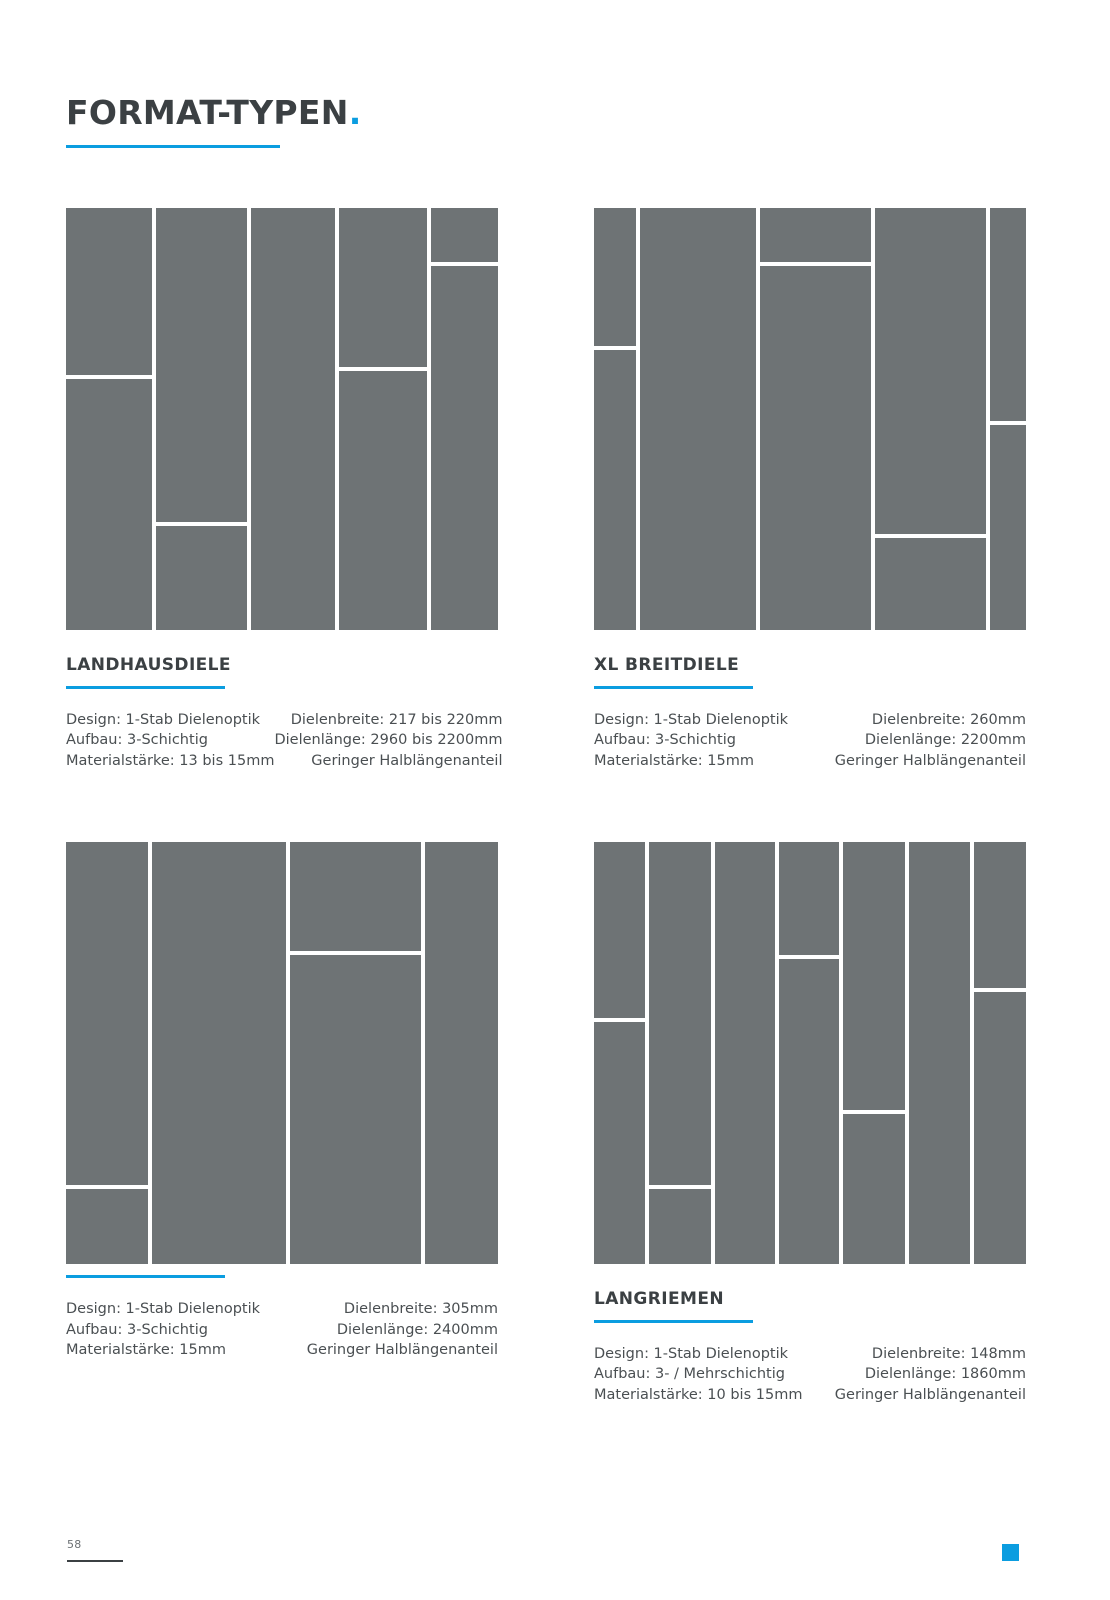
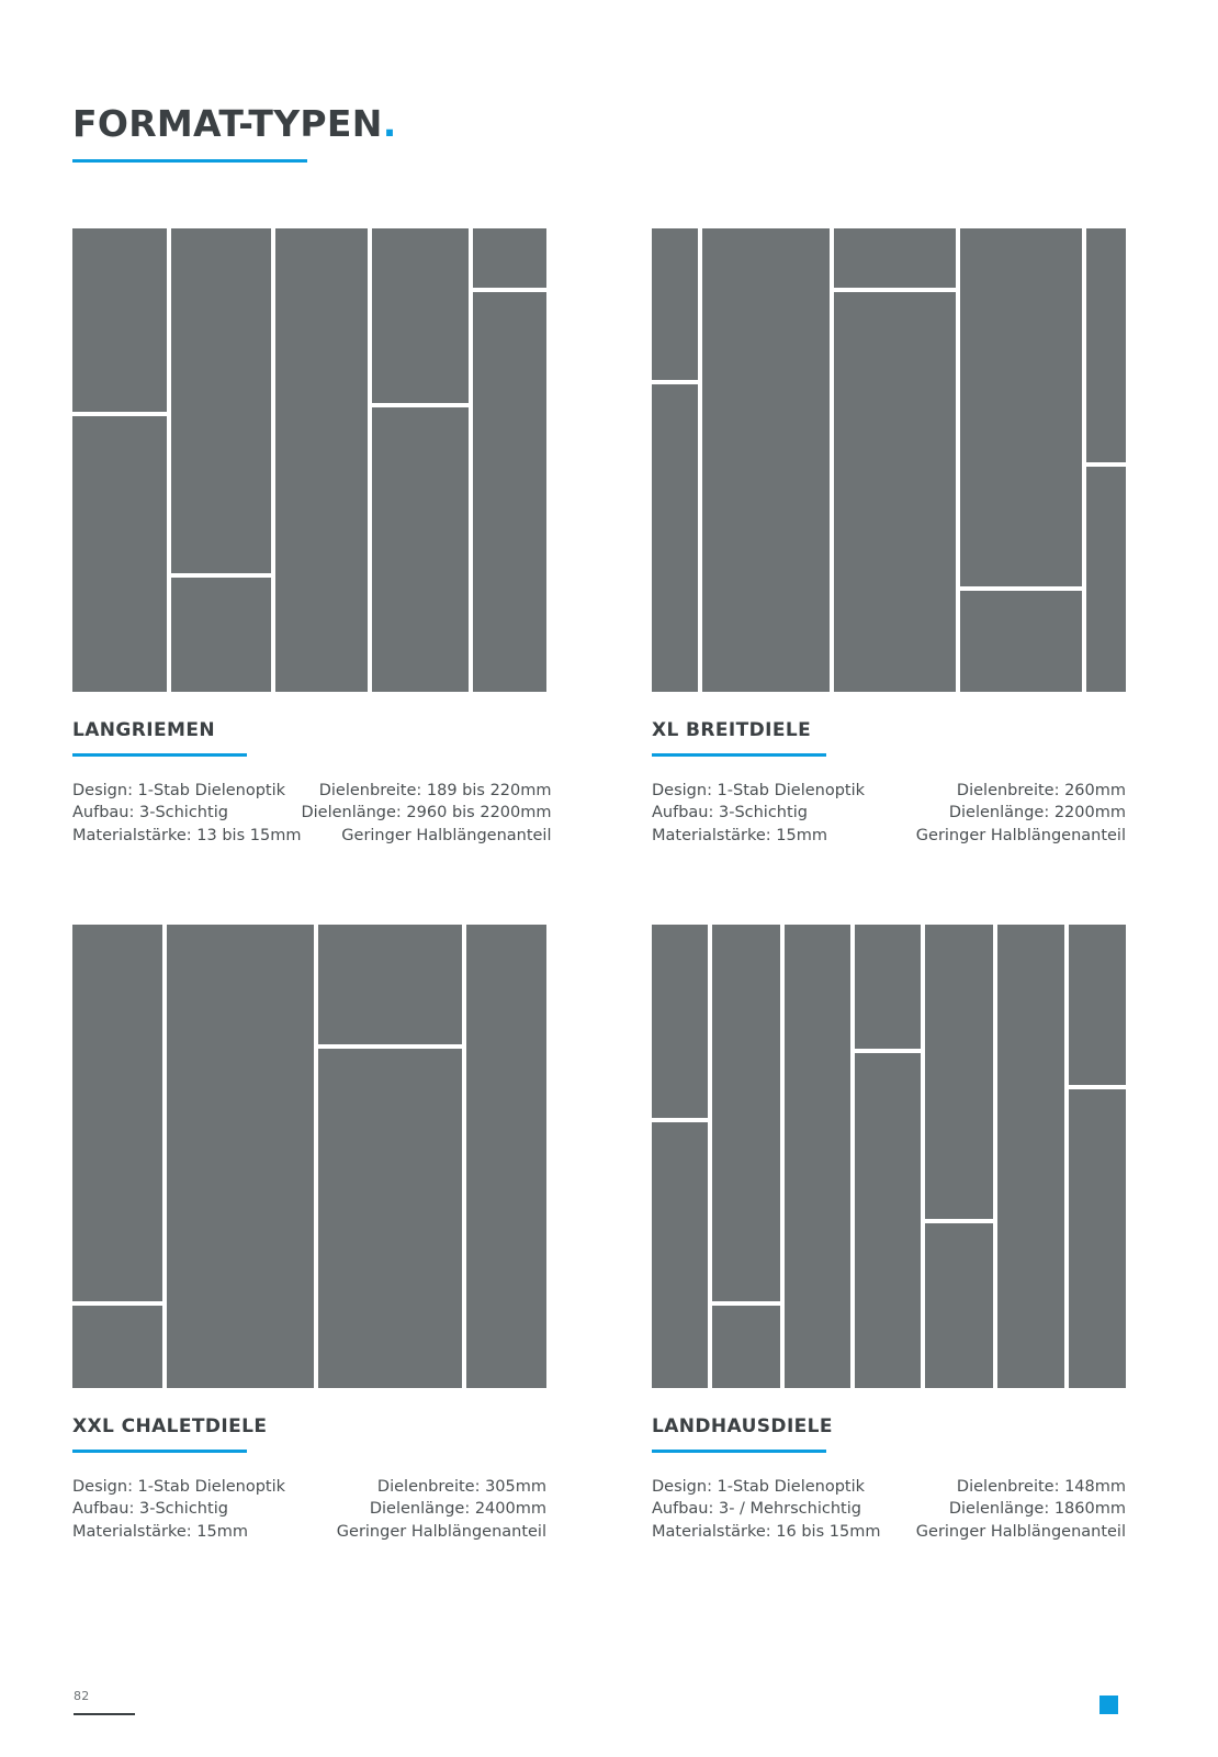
  FORMAT-TYPEN.
- LANDHAUSDIELE
+ LANGRIEMEN
  Design: 1-Stab Dielenoptik
  Aufbau: 3-Schichtig
  Materialstärke: 13 bis 15mm
- Dielenbreite: 217 bis 220mm
+ Dielenbreite: 189 bis 220mm
  Dielenlänge: 2960 bis 2200mm
  Geringer Halblängenanteil
  XL BREITDIELE
  Design: 1-Stab Dielenoptik
  Aufbau: 3-Schichtig
  Materialstärke: 15mm
  Dielenbreite: 260mm
  Dielenlänge: 2200mm
  Geringer Halblängenanteil
+ XXL CHALETDIELE
  Design: 1-Stab Dielenoptik
  Aufbau: 3-Schichtig
  Materialstärke: 15mm
  Dielenbreite: 305mm
  Dielenlänge: 2400mm
  Geringer Halblängenanteil
- LANGRIEMEN
+ LANDHAUSDIELE
  Design: 1-Stab Dielenoptik
  Aufbau: 3- / Mehrschichtig
- Materialstärke: 10 bis 15mm
+ Materialstärke: 16 bis 15mm
  Dielenbreite: 148mm
  Dielenlänge: 1860mm
  Geringer Halblängenanteil
- 58
+ 82
